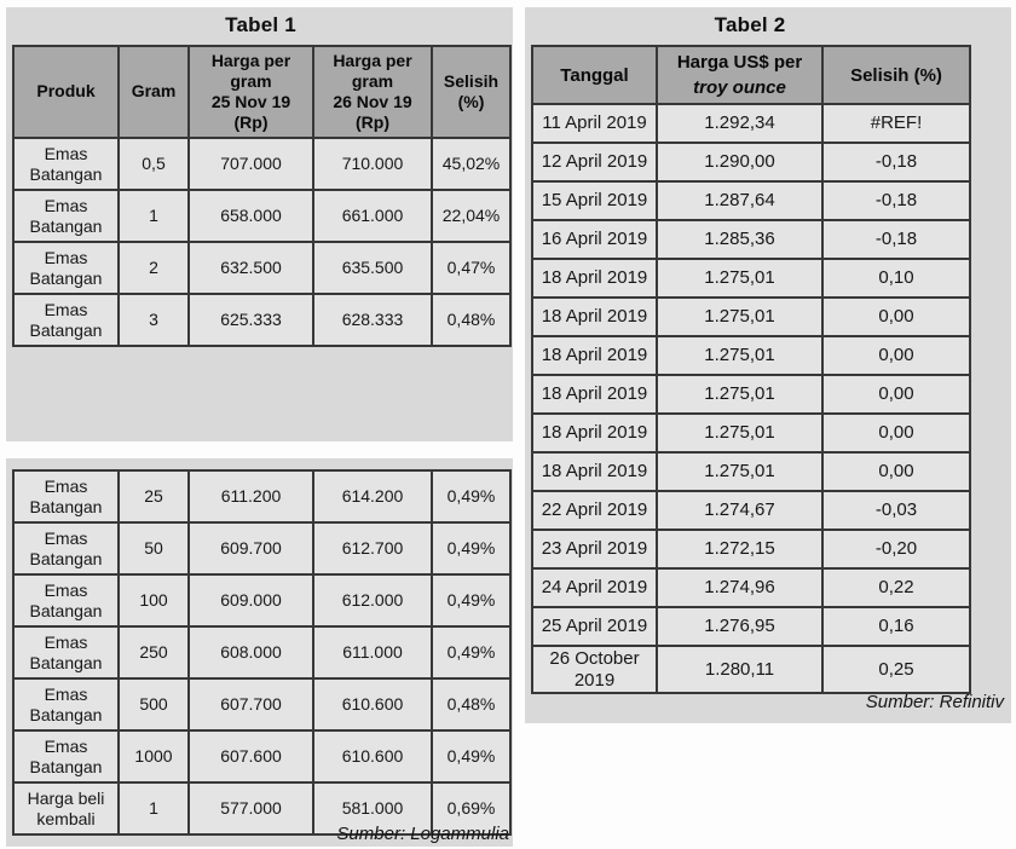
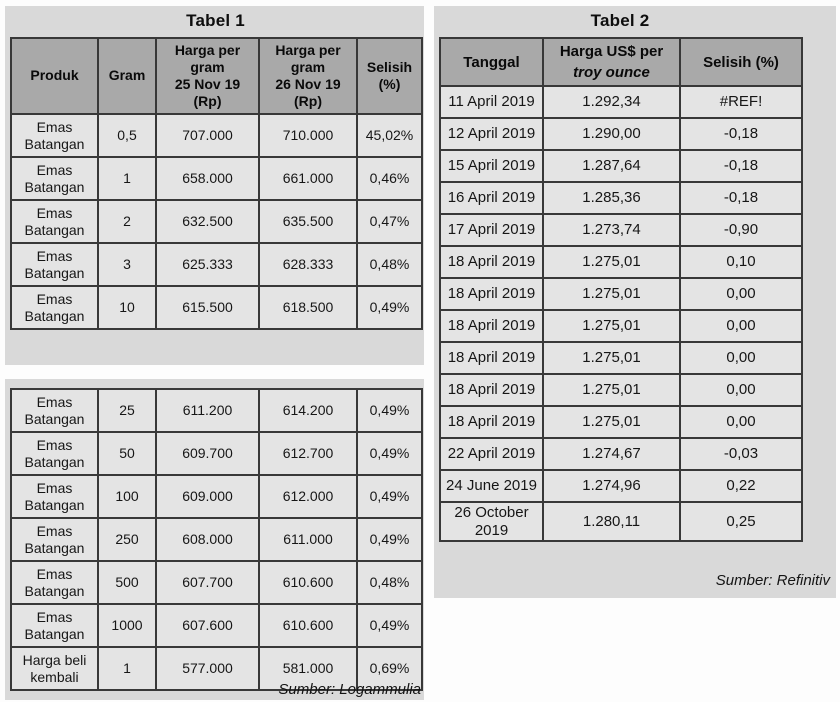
  Tabel 1
  Produk	Gram	Harga per gram 25 Nov 19 (Rp)	Harga per gram 26 Nov 19 (Rp)	Selisih (%)
  Emas Batangan	0,5	707.000	710.000	45,02%
- Emas Batangan	1	658.000	661.000	22,04%
+ Emas Batangan	1	658.000	661.000	0,46%
  Emas Batangan	2	632.500	635.500	0,47%
  Emas Batangan	3	625.333	628.333	0,48%
+ Emas Batangan	10	615.500	618.500	0,49%
  Emas Batangan	25	611.200	614.200	0,49%
  Emas Batangan	50	609.700	612.700	0,49%
  Emas Batangan	100	609.000	612.000	0,49%
  Emas Batangan	250	608.000	611.000	0,49%
  Emas Batangan	500	607.700	610.600	0,48%
  Emas Batangan	1000	607.600	610.600	0,49%
  Harga beli kembali	1	577.000	581.000	0,69%
  Sumber: Logammulia
  Tabel 2
  Tanggal	Harga US$ pertroy ounce	Selisih (%)
  11 April 2019	1.292,34	#REF!
  12 April 2019	1.290,00	-0,18
  15 April 2019	1.287,64	-0,18
  16 April 2019	1.285,36	-0,18
+ 17 April 2019	1.273,74	-0,90
  18 April 2019	1.275,01	0,10
  18 April 2019	1.275,01	0,00
  18 April 2019	1.275,01	0,00
  18 April 2019	1.275,01	0,00
  18 April 2019	1.275,01	0,00
  18 April 2019	1.275,01	0,00
  22 April 2019	1.274,67	-0,03
- 23 April 2019	1.272,15	-0,20
- 24 April 2019	1.274,96	0,22
+ 24 June 2019	1.274,96	0,22
- 25 April 2019	1.276,95	0,16
  26 October 2019	1.280,11	0,25
  Sumber: Refinitiv
